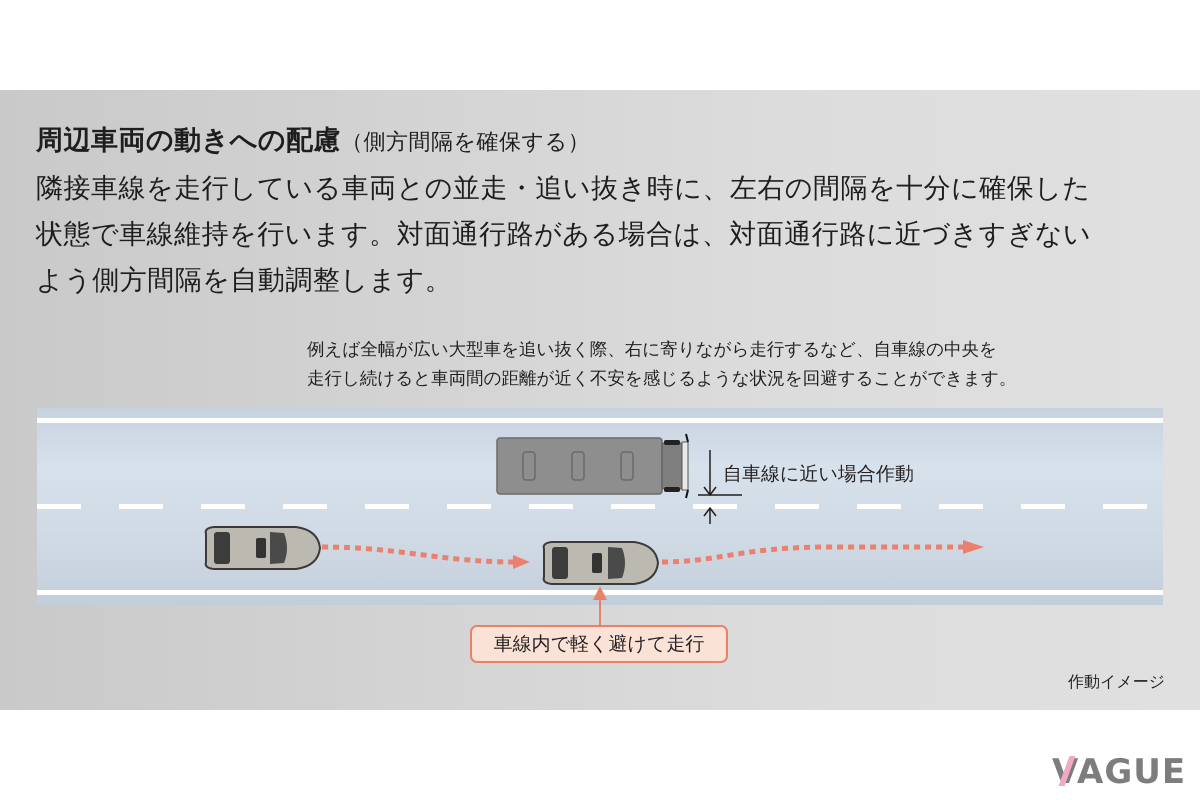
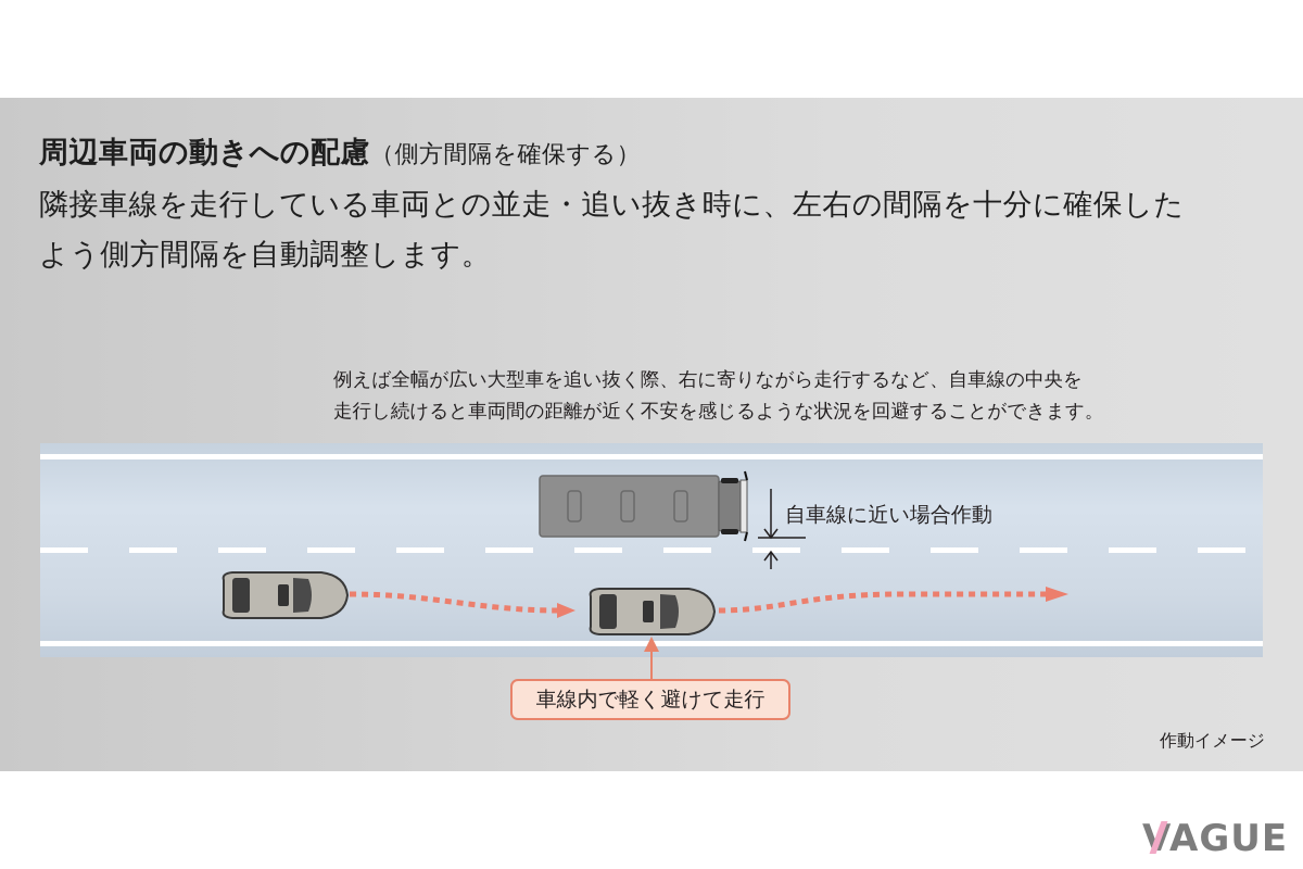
  周辺車両の動きへの配慮（側方間隔を確保する）
  隣接車線を走行している車両との並走・追い抜き時に、左右の間隔を十分に確保した
- 状態で車線維持を行います。対面通行路がある場合は、対面通行路に近づきすぎない
  よう側方間隔を自動調整します。
  例えば全幅が広い大型車を追い抜く際、右に寄りながら走行するなど、自車線の中央を
  走行し続けると車両間の距離が近く不安を感じるような状況を回避することができます。
  自車線に近い場合作動
  車線内で軽く避けて走行
  作動イメージ
  VAGUE
